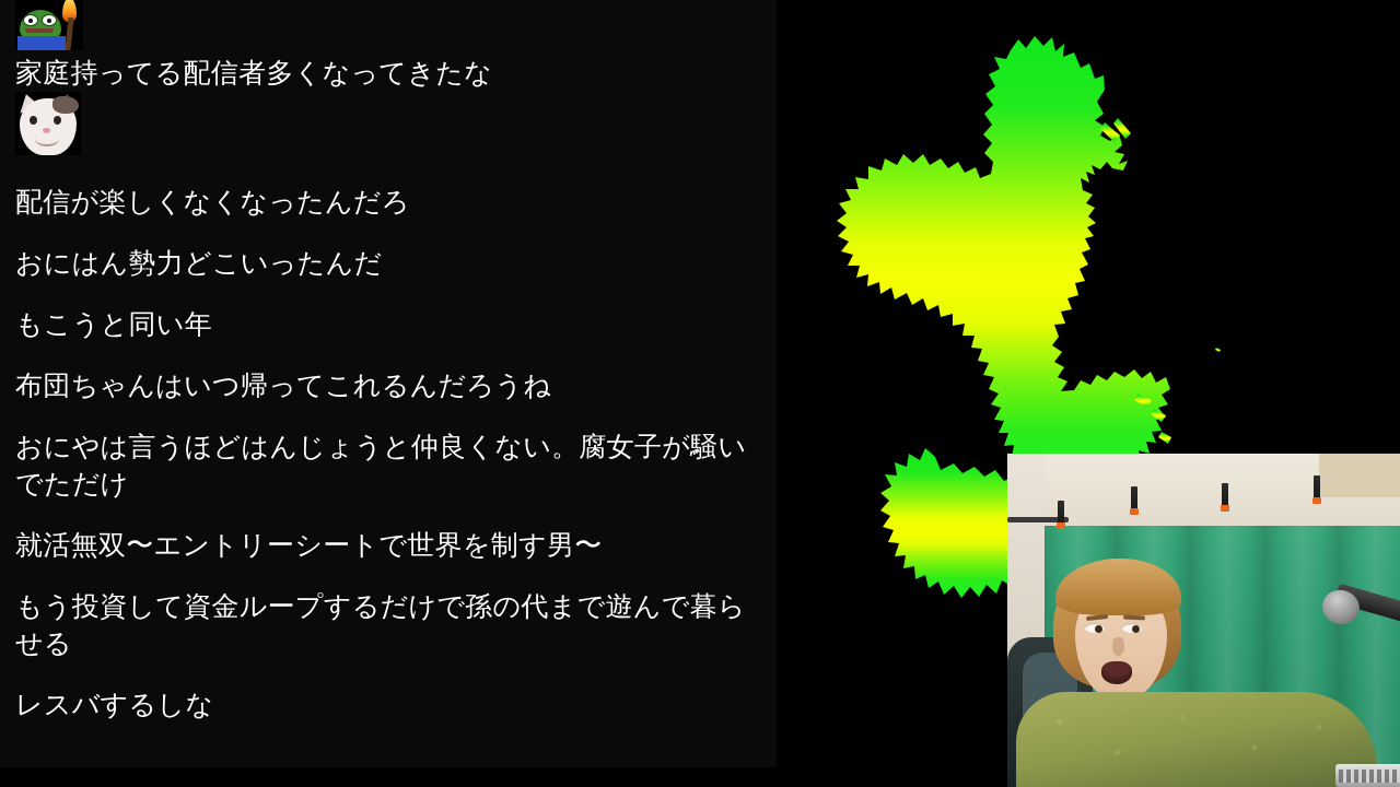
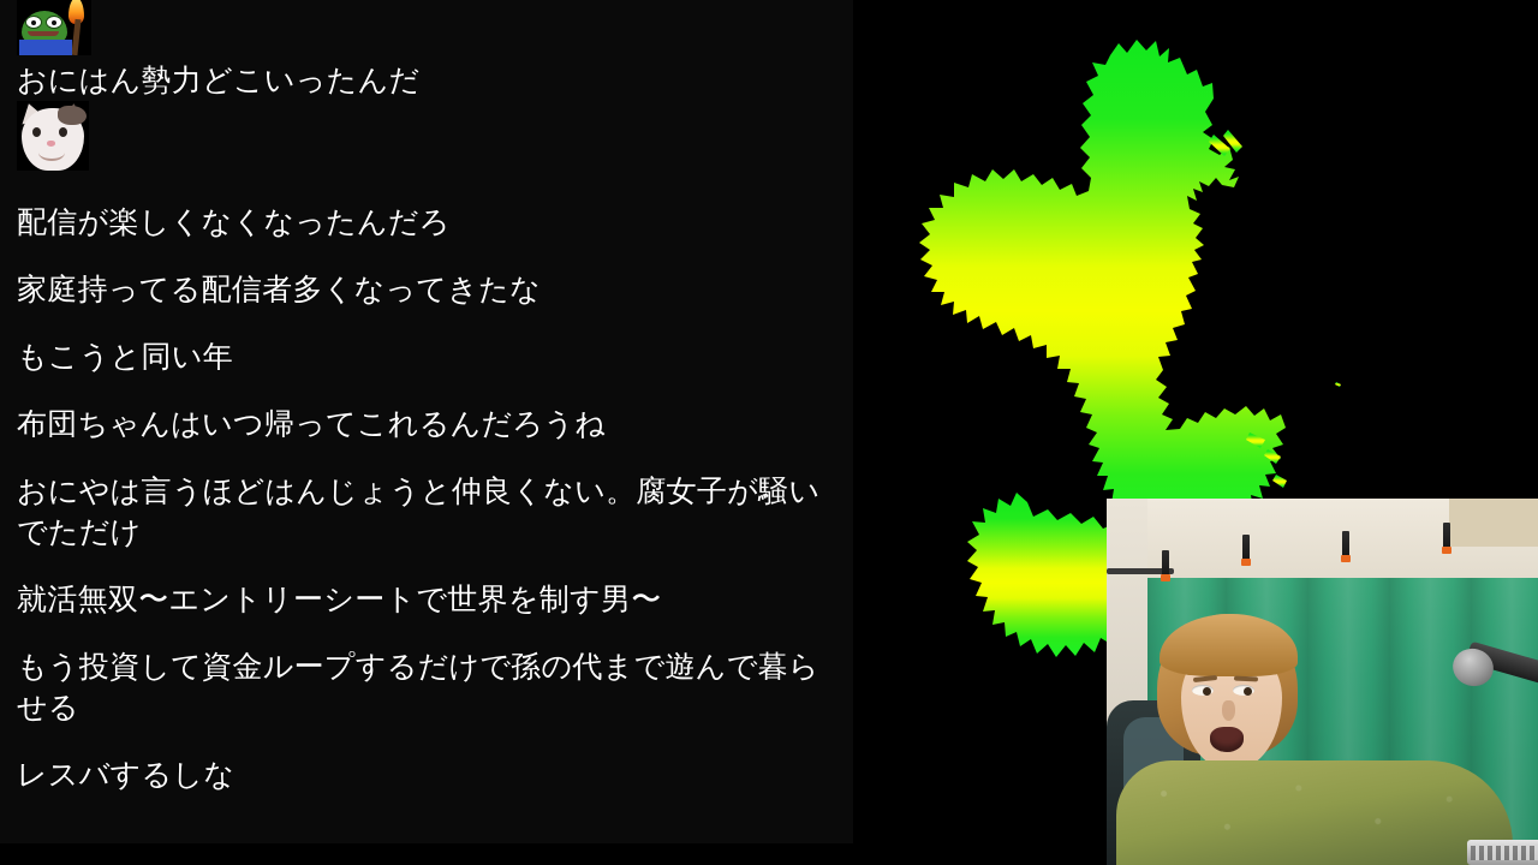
- 家庭持ってる配信者多くなってきたな
+ おにはん勢力どこいったんだ
  配信が楽しくなくなったんだろ
- おにはん勢力どこいったんだ
+ 家庭持ってる配信者多くなってきたな
  もこうと同い年
  布団ちゃんはいつ帰ってこれるんだろうね
  おにやは言うほどはんじょうと仲良くない。腐女子が騒いでただけ
  就活無双〜エントリーシートで世界を制す男〜
  もう投資して資金ループするだけで孫の代まで遊んで暮らせる
  レスバするしな
